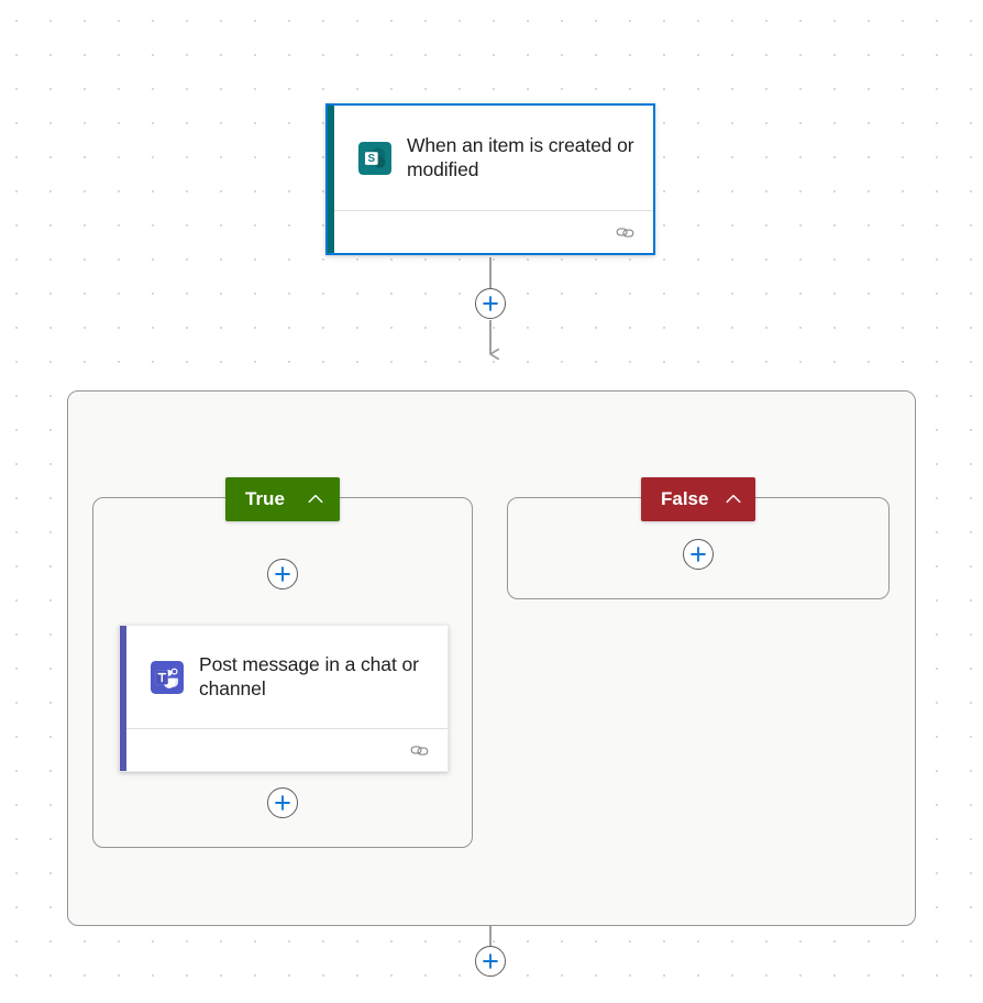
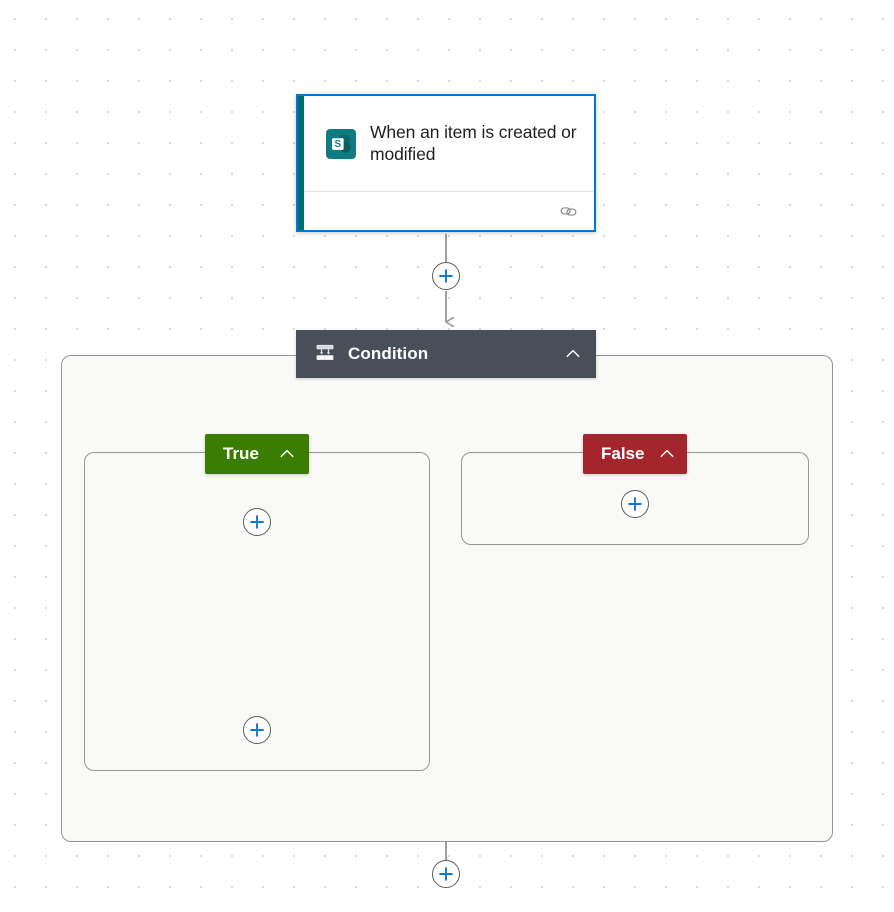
  S
  When an item is created or modified
+ Condition
  True
  False
- Post message in a chat or channel
